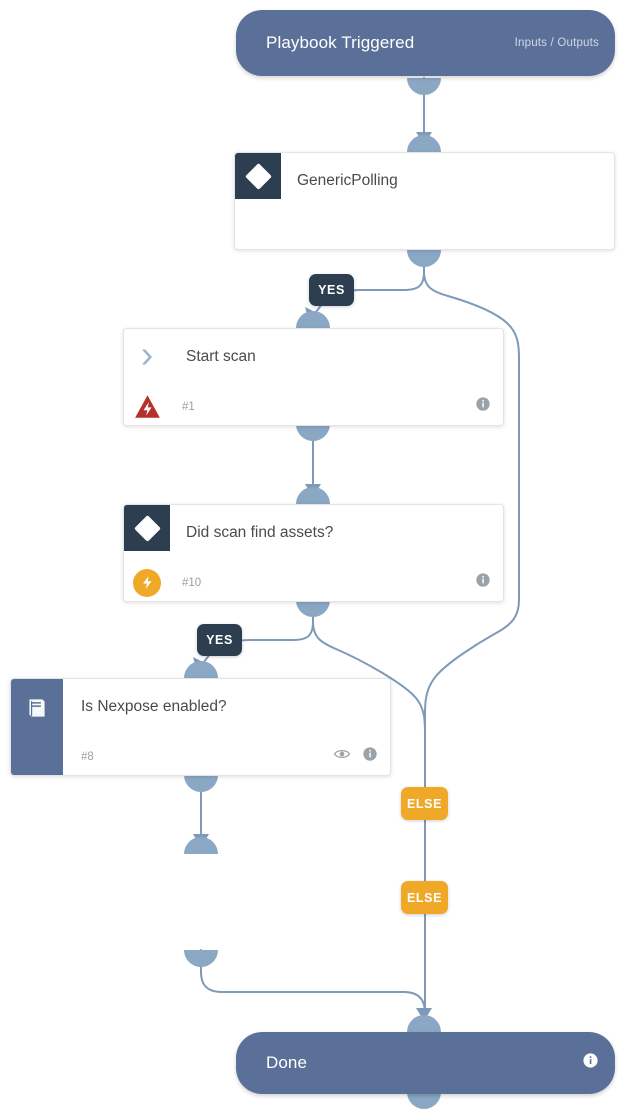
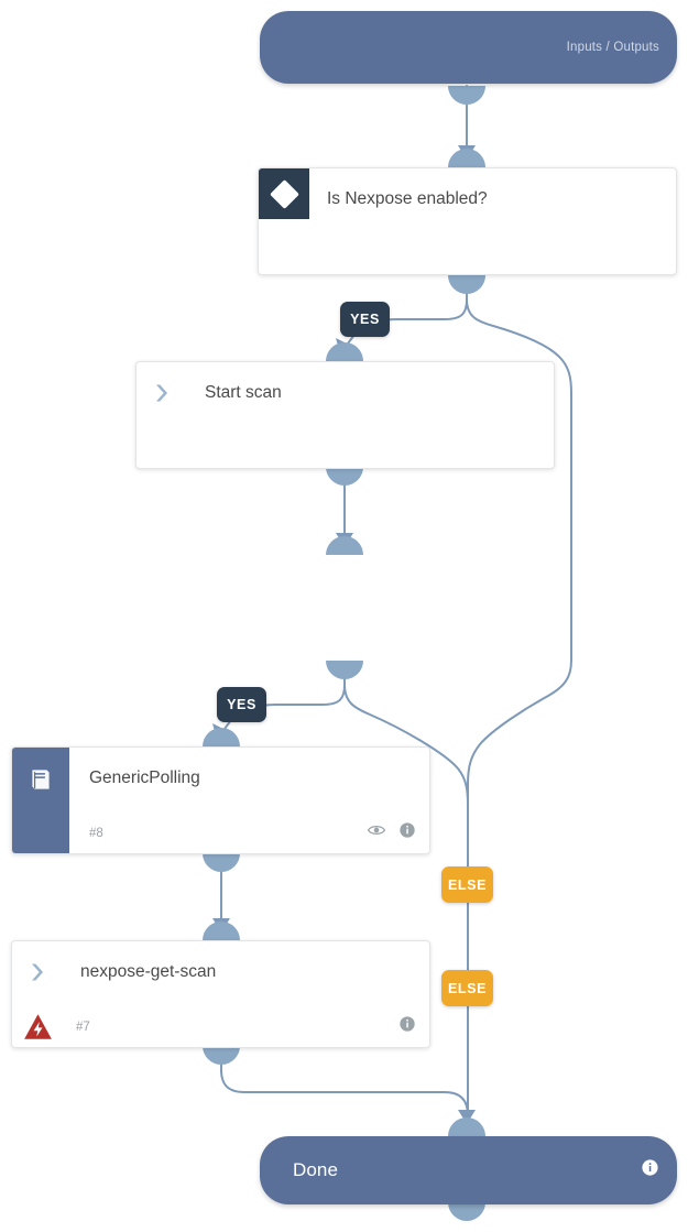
- Playbook Triggered
  Inputs / Outputs
- GenericPolling
+ Is Nexpose enabled?
  Start scan
- #1
- Did scan find assets?
- #10
- Is Nexpose enabled?
+ GenericPolling
  #8
+ nexpose-get-scan
+ #7
  Done
  YES
  YES
  ELSE
  ELSE
